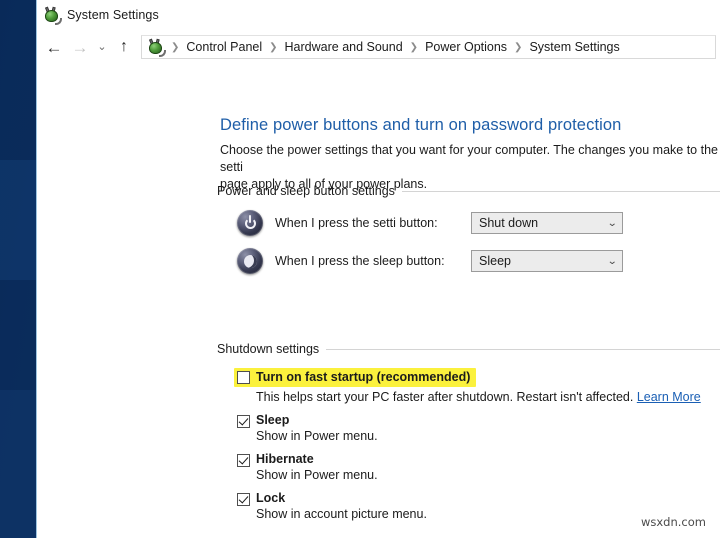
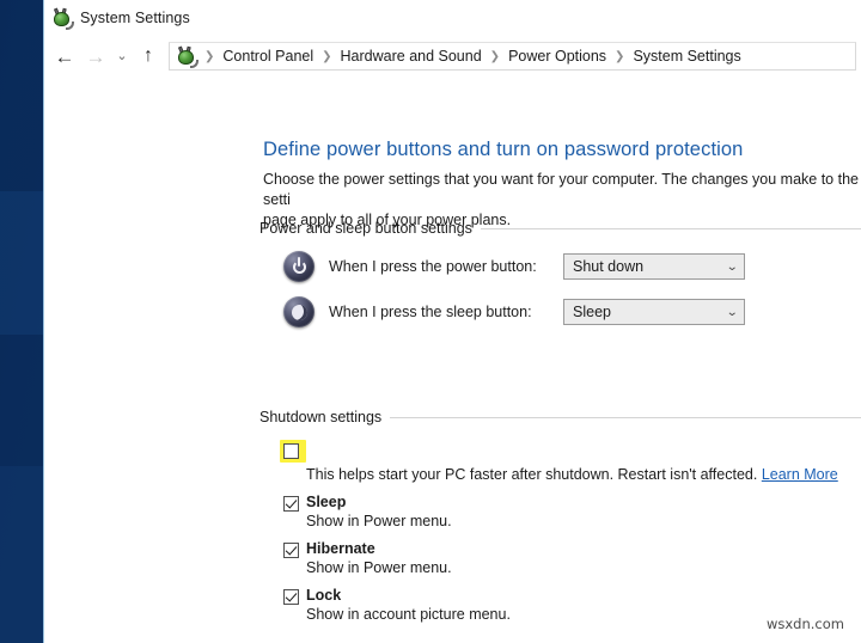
  System Settings
  ←
  →
  ⌄
  ↑
  ❯
  Control Panel
  ❯
  Hardware and Sound
  ❯
  Power Options
  ❯
  System Settings
  Define power buttons and turn on password protection
  Choose the power settings that you want for your computer. The changes you make to the setti
  page apply to all of your power plans.
  Power and sleep button settings
- When I press the setti button:
+ When I press the power button:
  Shut down
  ⌄
  When I press the sleep button:
  Sleep
  ⌄
  Shutdown settings
- Turn on fast startup (recommended)
  This helps start your PC faster after shutdown. Restart isn't affected. Learn More
  Sleep
  Show in Power menu.
  Hibernate
  Show in Power menu.
  Lock
  Show in account picture menu.
  wsxdn.com
